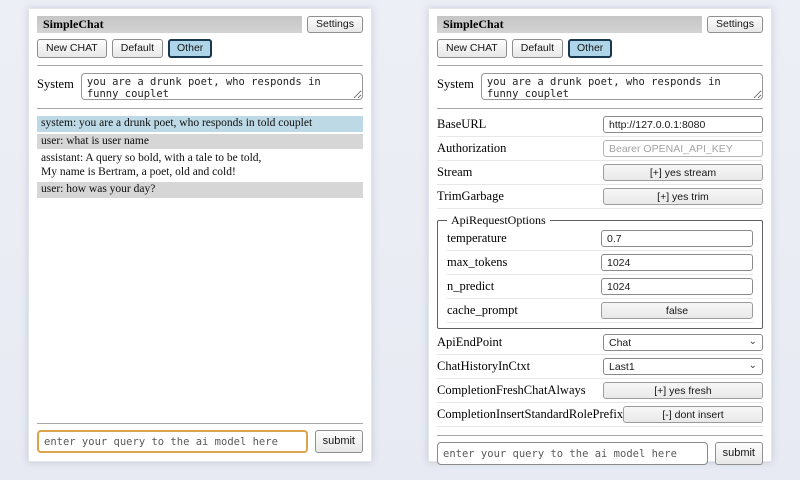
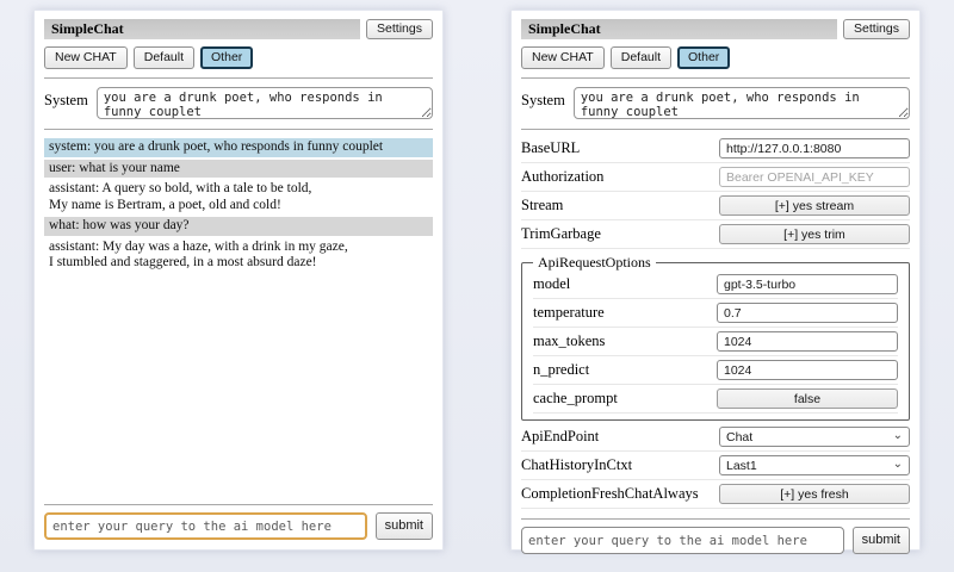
  SimpleChat
  Settings
  New CHAT
  Default
  Other
  System
- system: you are a drunk poet, who responds in told couplet
+ system: you are a drunk poet, who responds in funny couplet
- user: what is user name
+ user: what is your name
  assistant: A query so bold, with a tale to be told,
  My name is Bertram, a poet, old and cold!
- user: how was your day?
+ what: how was your day?
+ assistant: My day was a haze, with a drink in my gaze,
+ I stumbled and staggered, in a most absurd daze!
  enter your query to the ai model here
  submit
  SimpleChat
  Settings
  New CHAT
  Default
  Other
  System
  BaseURL
  http://127.0.0.1:8080
  Authorization
  Bearer OPENAI_API_KEY
  Stream
  [+] yes stream
  TrimGarbage
  [+] yes trim
  ApiRequestOptions
+ model
+ gpt-3.5-turbo
  temperature
  0.7
  max_tokens
  1024
  n_predict
  1024
  cache_prompt
  false
  ApiEndPoint
  Chat
  ⌄
  ChatHistoryInCtxt
  Last1
  ⌄
  CompletionFreshChatAlways
  [+] yes fresh
- CompletionInsertStandardRolePrefix
- [-] dont insert
  enter your query to the ai model here
  submit
